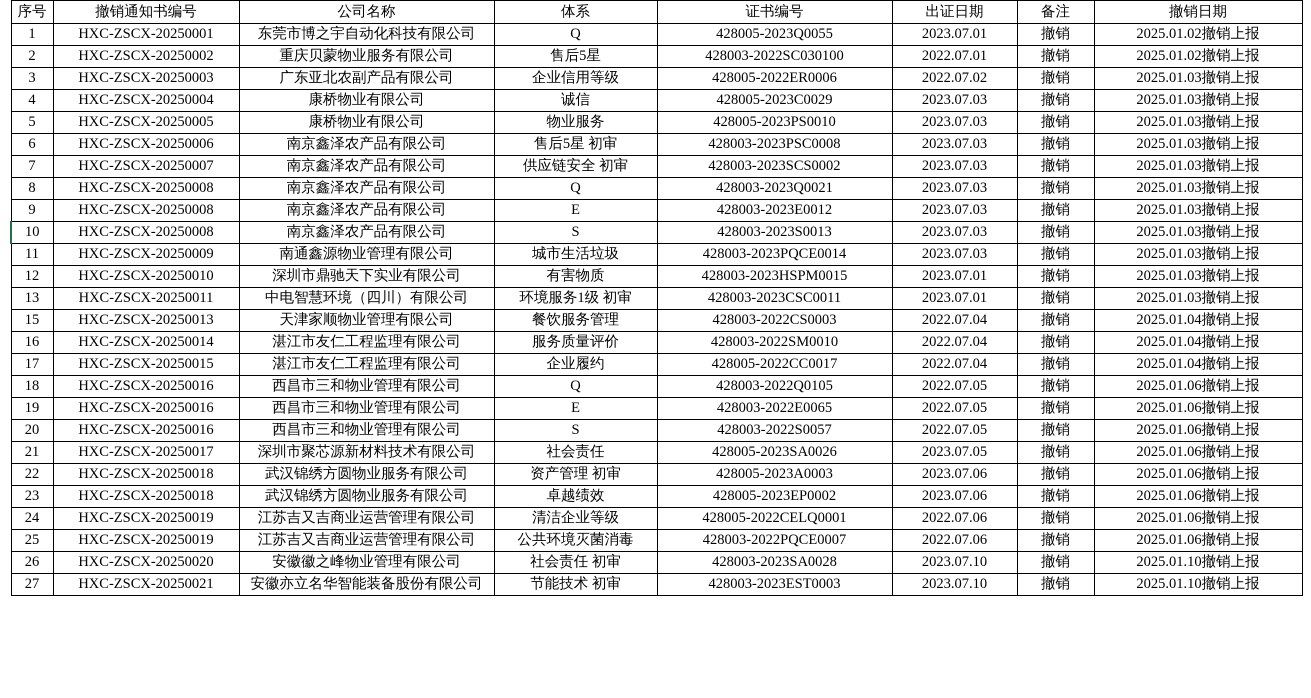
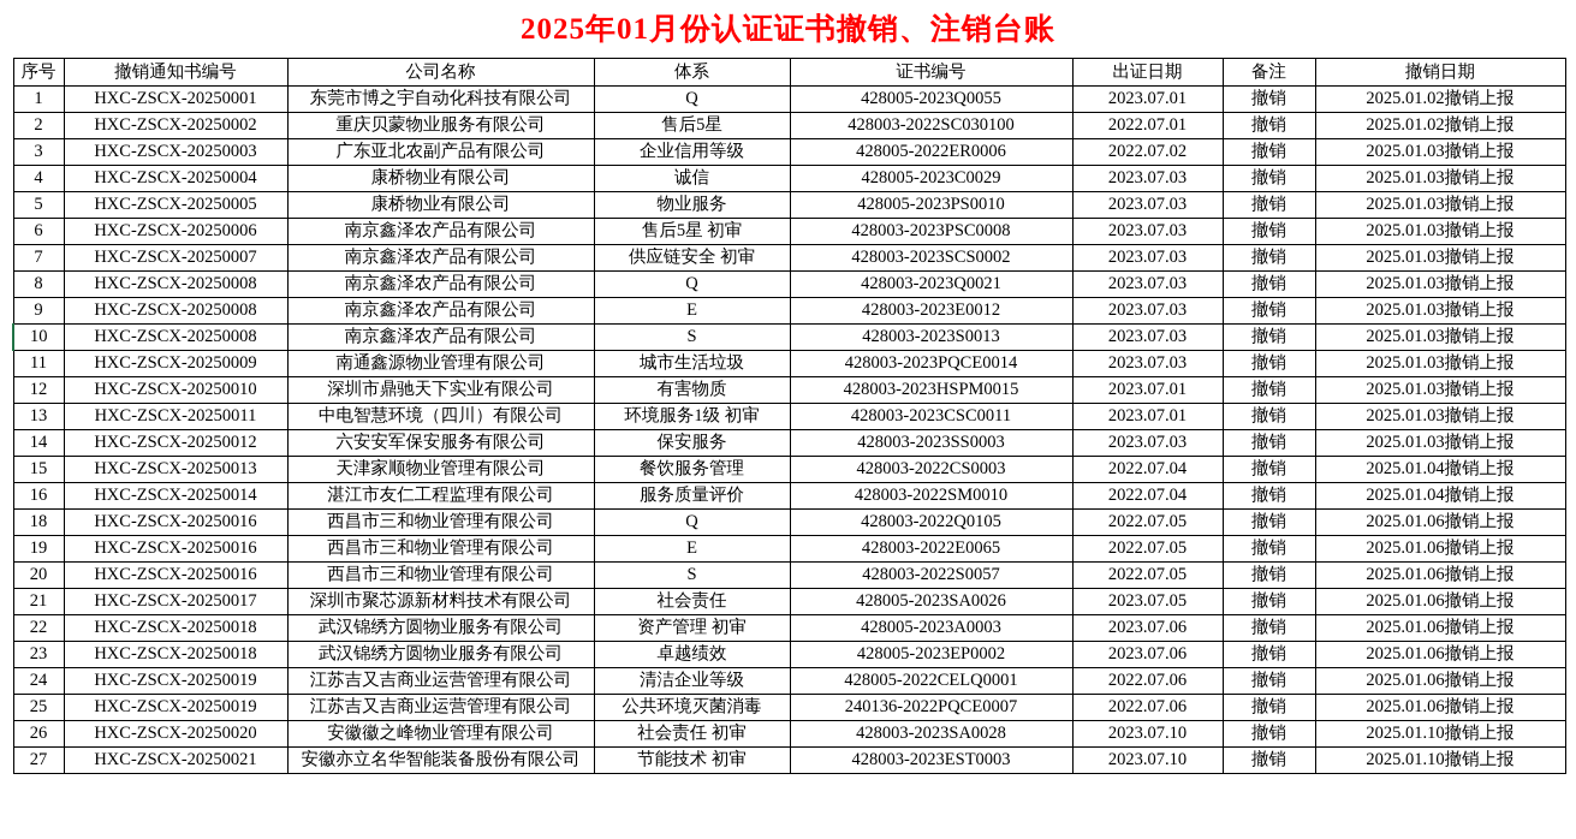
+ 2025年01月份认证证书撤销、注销台账
  序号	撤销通知书编号	公司名称	体系	证书编号	出证日期	备注	撤销日期
  1	HXC-ZSCX-20250001	东莞市博之宇自动化科技有限公司	Q	428005-2023Q0055	2023.07.01	撤销	2025.01.02撤销上报
  2	HXC-ZSCX-20250002	重庆贝蒙物业服务有限公司	售后5星	428003-2022SC030100	2022.07.01	撤销	2025.01.02撤销上报
  3	HXC-ZSCX-20250003	广东亚北农副产品有限公司	企业信用等级	428005-2022ER0006	2022.07.02	撤销	2025.01.03撤销上报
  4	HXC-ZSCX-20250004	康桥物业有限公司	诚信	428005-2023C0029	2023.07.03	撤销	2025.01.03撤销上报
  5	HXC-ZSCX-20250005	康桥物业有限公司	物业服务	428005-2023PS0010	2023.07.03	撤销	2025.01.03撤销上报
  6	HXC-ZSCX-20250006	南京鑫泽农产品有限公司	售后5星 初审	428003-2023PSC0008	2023.07.03	撤销	2025.01.03撤销上报
  7	HXC-ZSCX-20250007	南京鑫泽农产品有限公司	供应链安全 初审	428003-2023SCS0002	2023.07.03	撤销	2025.01.03撤销上报
  8	HXC-ZSCX-20250008	南京鑫泽农产品有限公司	Q	428003-2023Q0021	2023.07.03	撤销	2025.01.03撤销上报
  9	HXC-ZSCX-20250008	南京鑫泽农产品有限公司	E	428003-2023E0012	2023.07.03	撤销	2025.01.03撤销上报
  10	HXC-ZSCX-20250008	南京鑫泽农产品有限公司	S	428003-2023S0013	2023.07.03	撤销	2025.01.03撤销上报
  11	HXC-ZSCX-20250009	南通鑫源物业管理有限公司	城市生活垃圾	428003-2023PQCE0014	2023.07.03	撤销	2025.01.03撤销上报
  12	HXC-ZSCX-20250010	深圳市鼎驰天下实业有限公司	有害物质	428003-2023HSPM0015	2023.07.01	撤销	2025.01.03撤销上报
  13	HXC-ZSCX-20250011	中电智慧环境（四川）有限公司	环境服务1级 初审	428003-2023CSC0011	2023.07.01	撤销	2025.01.03撤销上报
+ 14	HXC-ZSCX-20250012	六安安军保安服务有限公司	保安服务	428003-2023SS0003	2023.07.03	撤销	2025.01.03撤销上报
  15	HXC-ZSCX-20250013	天津家顺物业管理有限公司	餐饮服务管理	428003-2022CS0003	2022.07.04	撤销	2025.01.04撤销上报
  16	HXC-ZSCX-20250014	湛江市友仁工程监理有限公司	服务质量评价	428003-2022SM0010	2022.07.04	撤销	2025.01.04撤销上报
- 17	HXC-ZSCX-20250015	湛江市友仁工程监理有限公司	企业履约	428005-2022CC0017	2022.07.04	撤销	2025.01.04撤销上报
  18	HXC-ZSCX-20250016	西昌市三和物业管理有限公司	Q	428003-2022Q0105	2022.07.05	撤销	2025.01.06撤销上报
  19	HXC-ZSCX-20250016	西昌市三和物业管理有限公司	E	428003-2022E0065	2022.07.05	撤销	2025.01.06撤销上报
  20	HXC-ZSCX-20250016	西昌市三和物业管理有限公司	S	428003-2022S0057	2022.07.05	撤销	2025.01.06撤销上报
  21	HXC-ZSCX-20250017	深圳市聚芯源新材料技术有限公司	社会责任	428005-2023SA0026	2023.07.05	撤销	2025.01.06撤销上报
  22	HXC-ZSCX-20250018	武汉锦绣方圆物业服务有限公司	资产管理 初审	428005-2023A0003	2023.07.06	撤销	2025.01.06撤销上报
  23	HXC-ZSCX-20250018	武汉锦绣方圆物业服务有限公司	卓越绩效	428005-2023EP0002	2023.07.06	撤销	2025.01.06撤销上报
  24	HXC-ZSCX-20250019	江苏吉又吉商业运营管理有限公司	清洁企业等级	428005-2022CELQ0001	2022.07.06	撤销	2025.01.06撤销上报
- 25	HXC-ZSCX-20250019	江苏吉又吉商业运营管理有限公司	公共环境灭菌消毒	428003-2022PQCE0007	2022.07.06	撤销	2025.01.06撤销上报
+ 25	HXC-ZSCX-20250019	江苏吉又吉商业运营管理有限公司	公共环境灭菌消毒	240136-2022PQCE0007	2022.07.06	撤销	2025.01.06撤销上报
  26	HXC-ZSCX-20250020	安徽徽之峰物业管理有限公司	社会责任 初审	428003-2023SA0028	2023.07.10	撤销	2025.01.10撤销上报
  27	HXC-ZSCX-20250021	安徽亦立名华智能装备股份有限公司	节能技术 初审	428003-2023EST0003	2023.07.10	撤销	2025.01.10撤销上报
